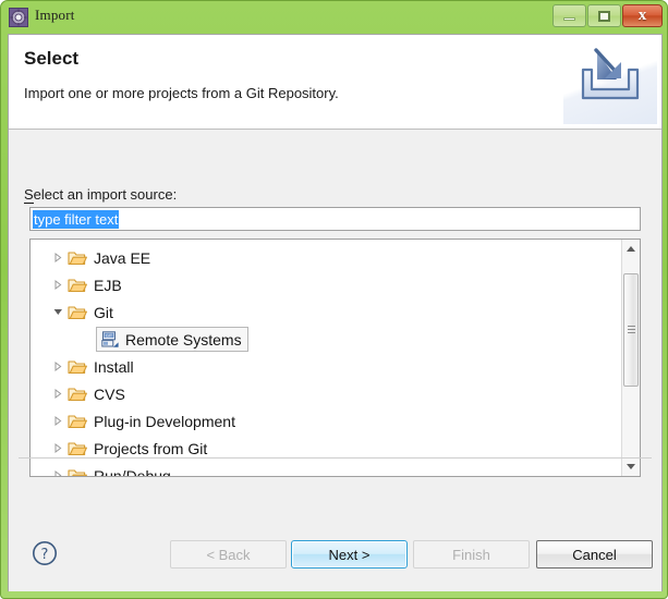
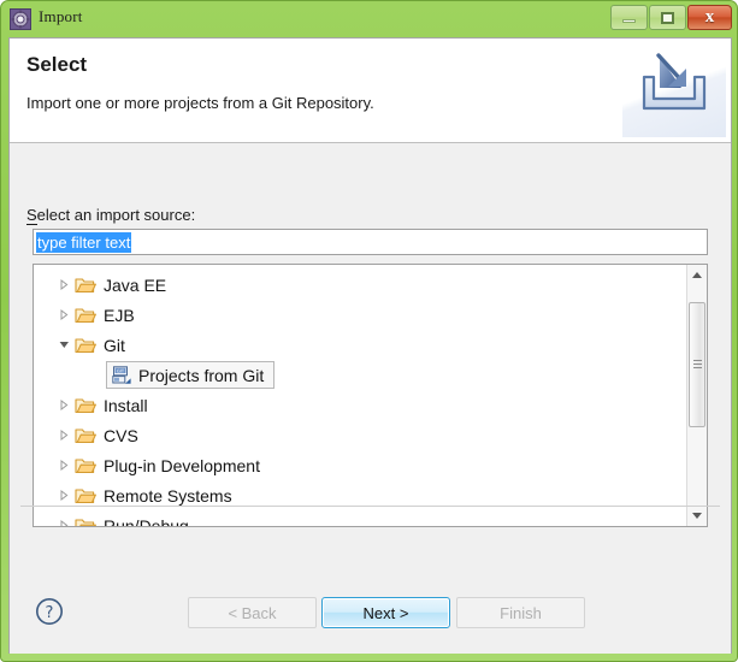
  Import
  x
  Select
  Import one or more projects from a Git Repository.
  Select an import source:
  type filter text
  Java EE
  EJB
  Git
- Remote Systems
+ Projects from Git
  Install
  CVS
  Plug-in Development
- Projects from Git
+ Remote Systems
  Run/Debug
  ?
  < Back
  Next >
  Finish
- Cancel
